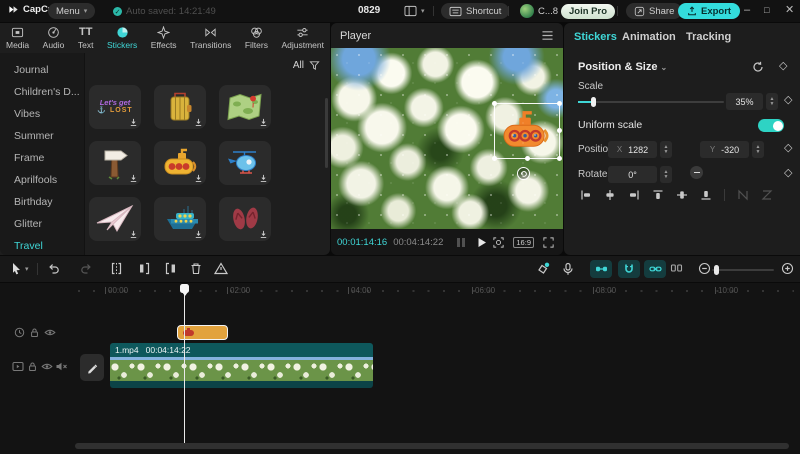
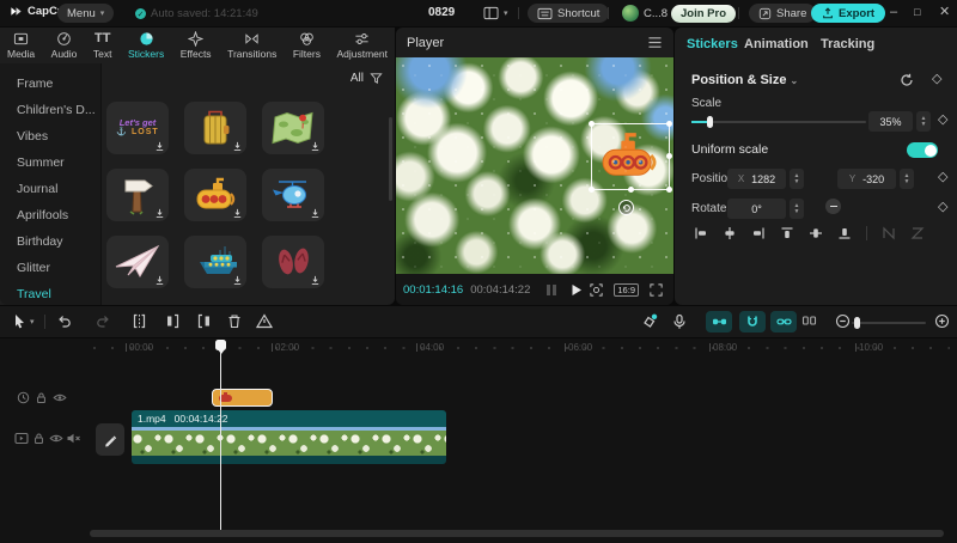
  Menu
  Auto saved: 14:21:49
  0829
  Shortcut
  C...8
  Join Pro
  Share
  Export
  –
  □
  ✕
  Media
  Audio
  TT
  Text
  Stickers
  Effects
  Transitions
  Filters
  Adjustment
- Journal
+ Frame
  Children's D...
  Vibes
  Summer
- Frame
+ Journal
  Aprilfools
  Birthday
  Glitter
  Travel
  All
  Let's get
  Player
  00:01:14:16
  00:04:14:22
  16:9
  Stickers
  Animation
  Tracking
  Position & Size ⌄
  ◇
  Scale
  35%
  ◇
  Uniform scale
  Positio
  X
  1282
  Y
  -320
  ◇
  Rotate
  0°
  ◇
  00:00
  02:00
  04:00
  06:00
  08:00
  10:00
  1.mp4
  00:04:14:2
